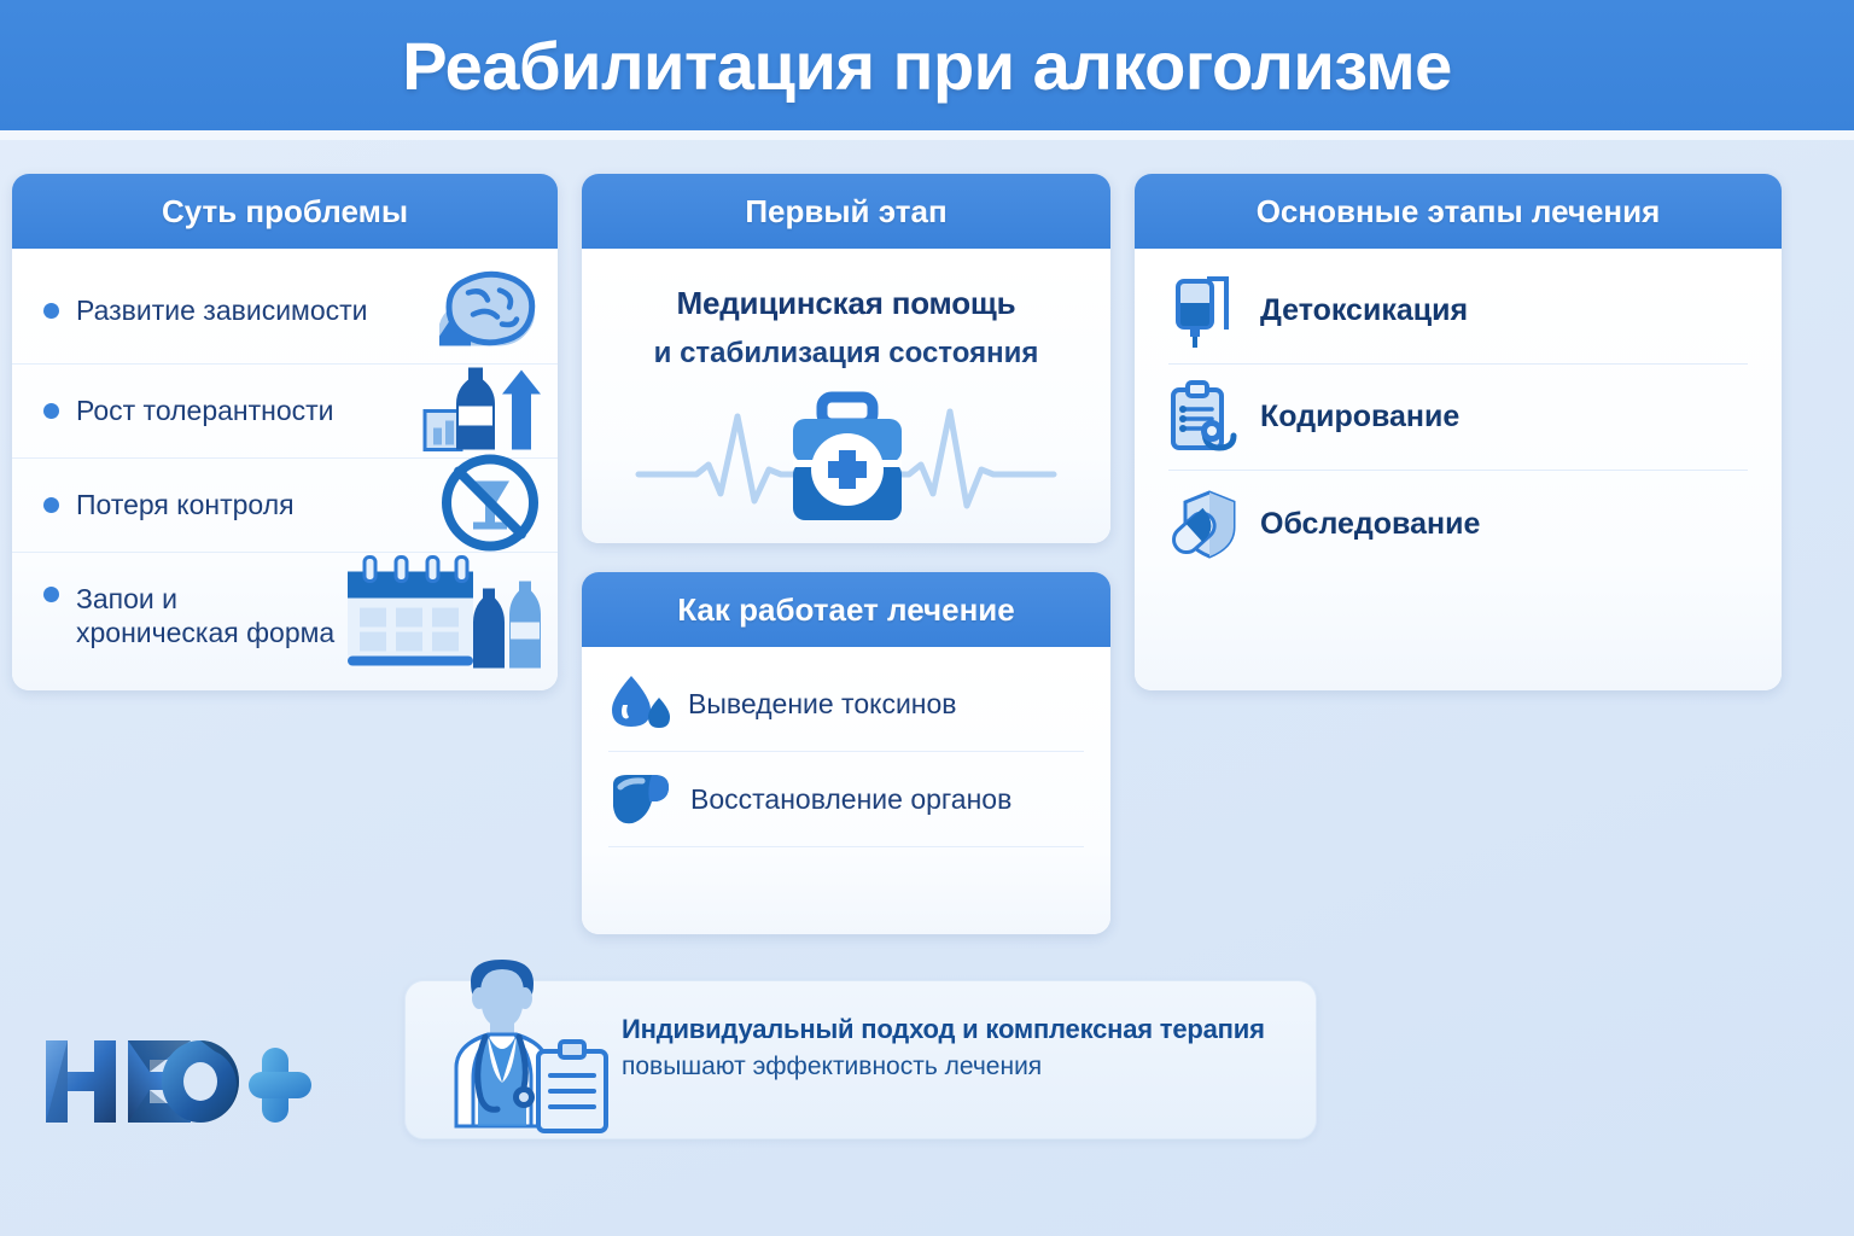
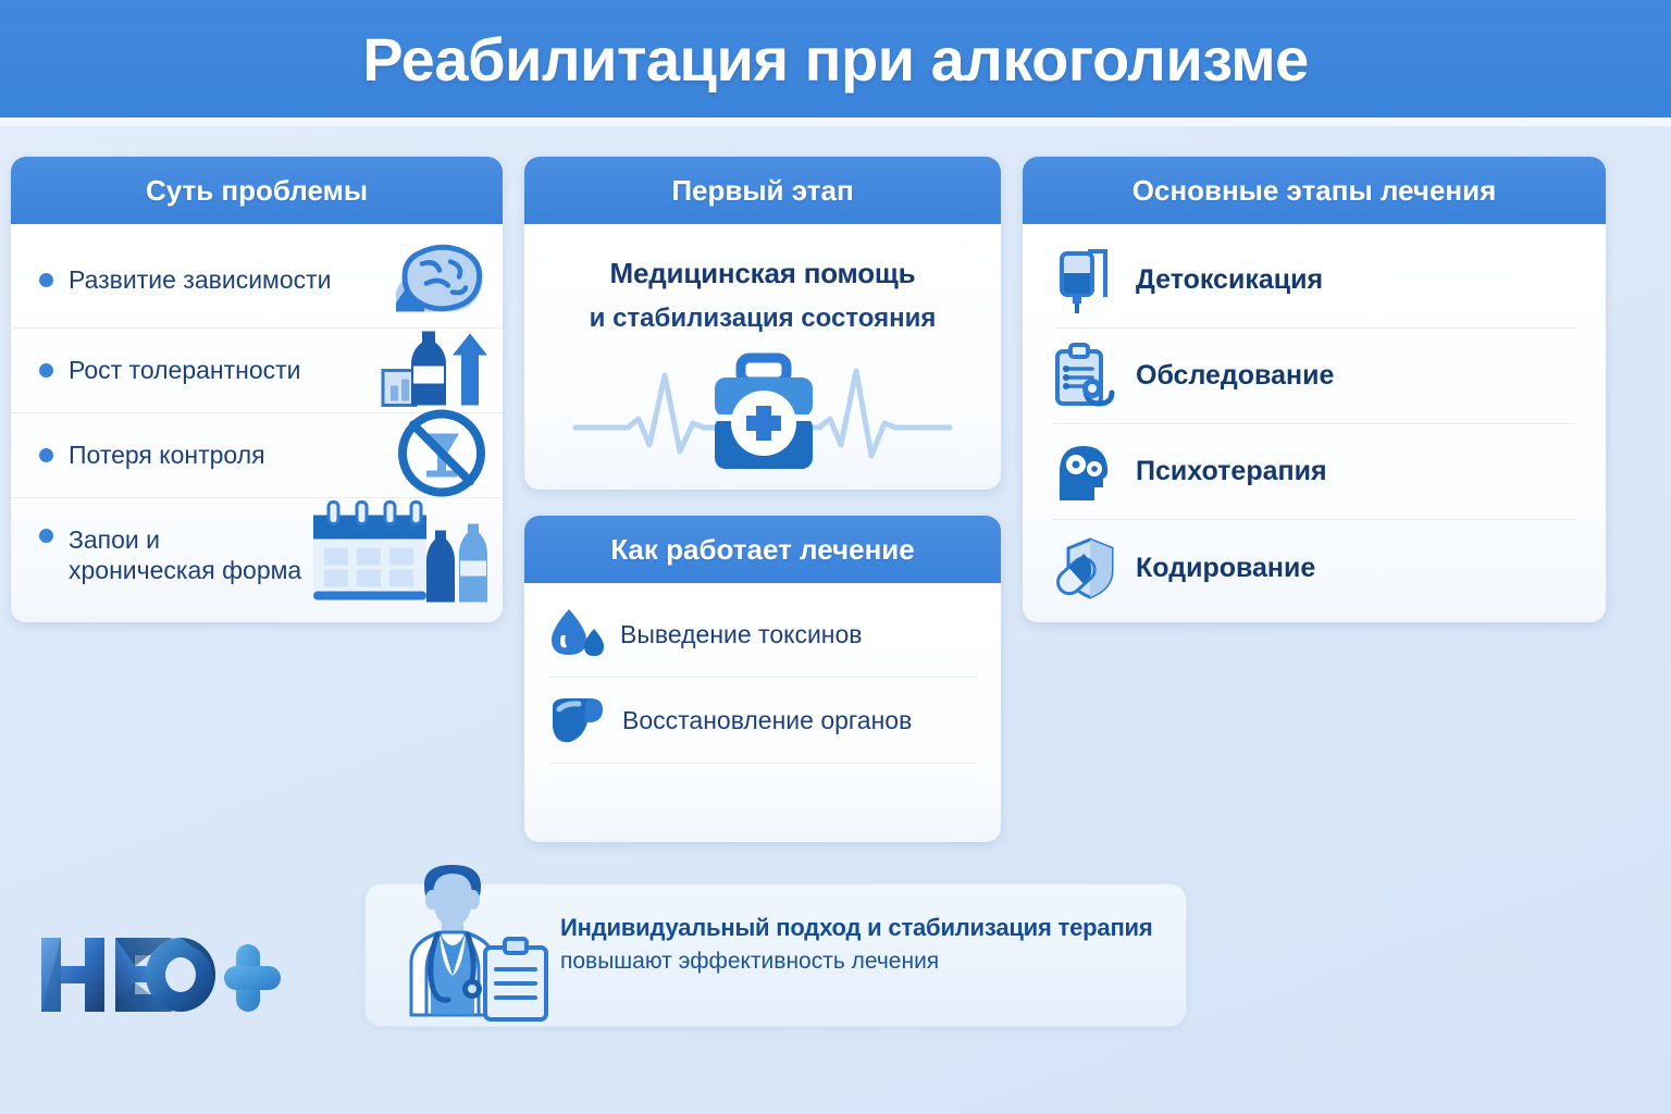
  Реабилитация при алкоголизме
  Суть проблемы
  Развитие зависимости
  Рост толерантности
  Потеря контроля
  Запои и
  хроническая форма
  Первый этап
  Медицинская помощь
  и стабилизация состояния
  Как работает лечение
  Выведение токсинов
  Восстановление органов
  Основные этапы лечения
  Детоксикация
- Кодирование
+ Обследование
+ Психотерапия
- Обследование
+ Кодирование
- Индивидуальный подход и комплексная терапия
+ Индивидуальный подход и стабилизация терапия
  повышают эффективность лечения
